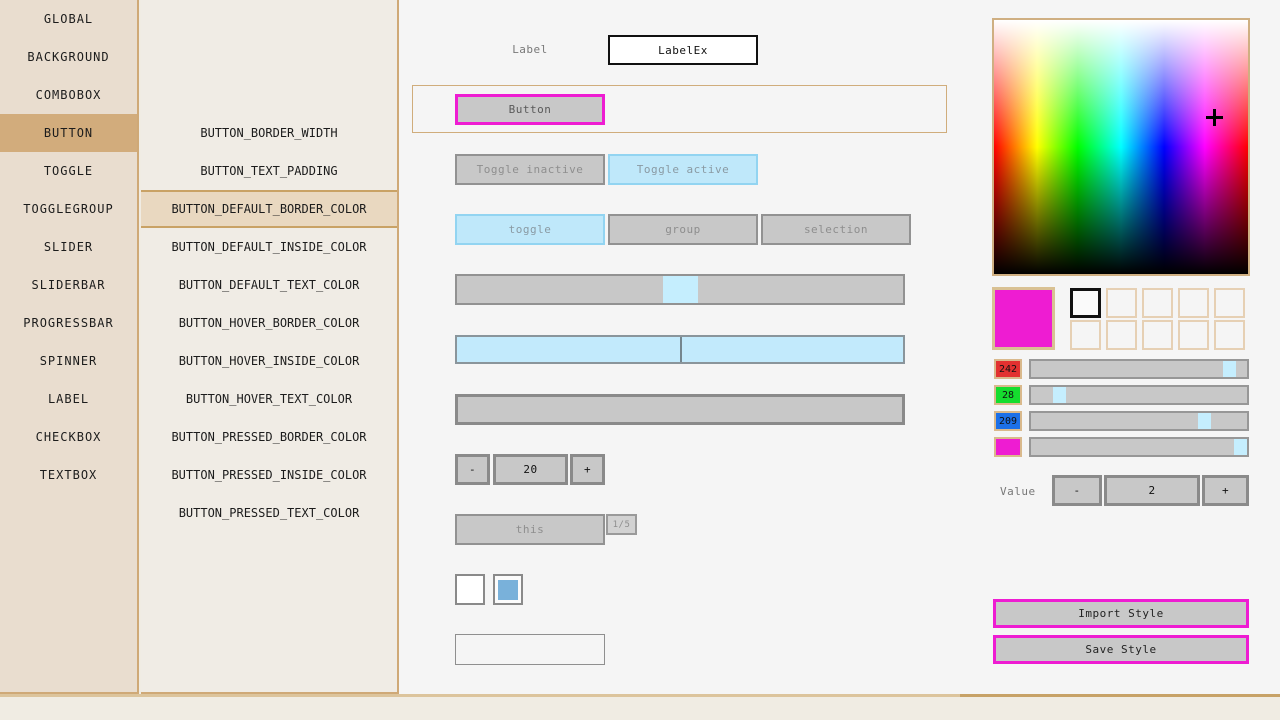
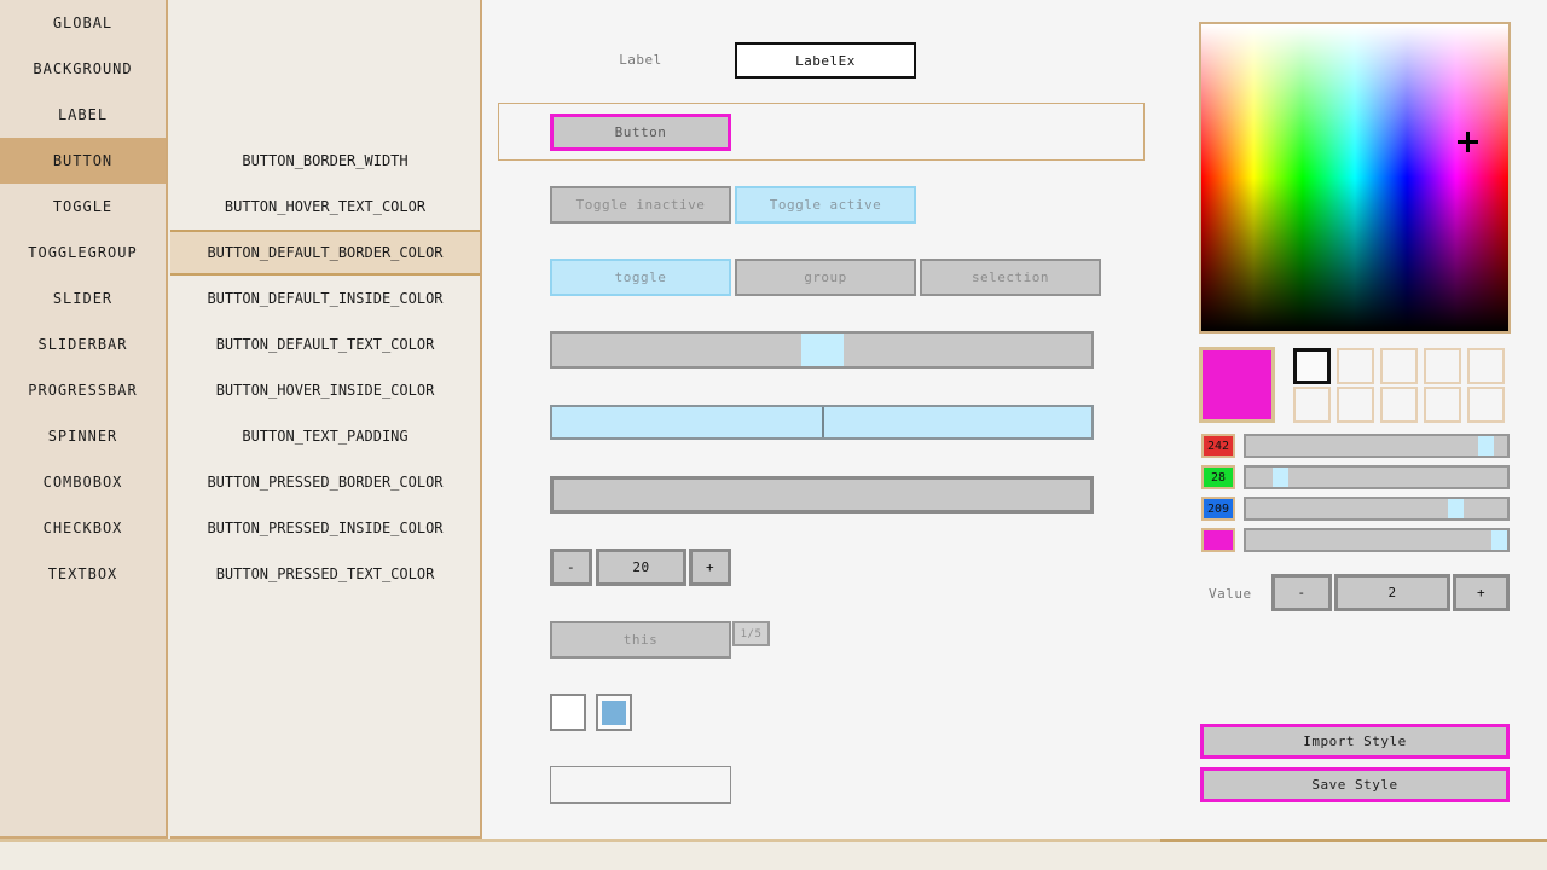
  GLOBAL
  BACKGROUND
- COMBOBOX
+ LABEL
  BUTTON
  TOGGLE
  TOGGLEGROUP
  SLIDER
  SLIDERBAR
  PROGRESSBAR
  SPINNER
- LABEL
+ COMBOBOX
  CHECKBOX
  TEXTBOX
  BUTTON_BORDER_WIDTH
- BUTTON_TEXT_PADDING
+ BUTTON_HOVER_TEXT_COLOR
  BUTTON_DEFAULT_BORDER_COLOR
  BUTTON_DEFAULT_INSIDE_COLOR
  BUTTON_DEFAULT_TEXT_COLOR
- BUTTON_HOVER_BORDER_COLOR
  BUTTON_HOVER_INSIDE_COLOR
- BUTTON_HOVER_TEXT_COLOR
+ BUTTON_TEXT_PADDING
  BUTTON_PRESSED_BORDER_COLOR
  BUTTON_PRESSED_INSIDE_COLOR
  BUTTON_PRESSED_TEXT_COLOR
  Label
  LabelEx
  Button
  Toggle inactive
  Toggle active
  toggle
  group
  selection
  -
  20
  +
  this
  1/5
  242
  28
  209
  Value
  -
  2
  +
  Import Style
  Save Style
